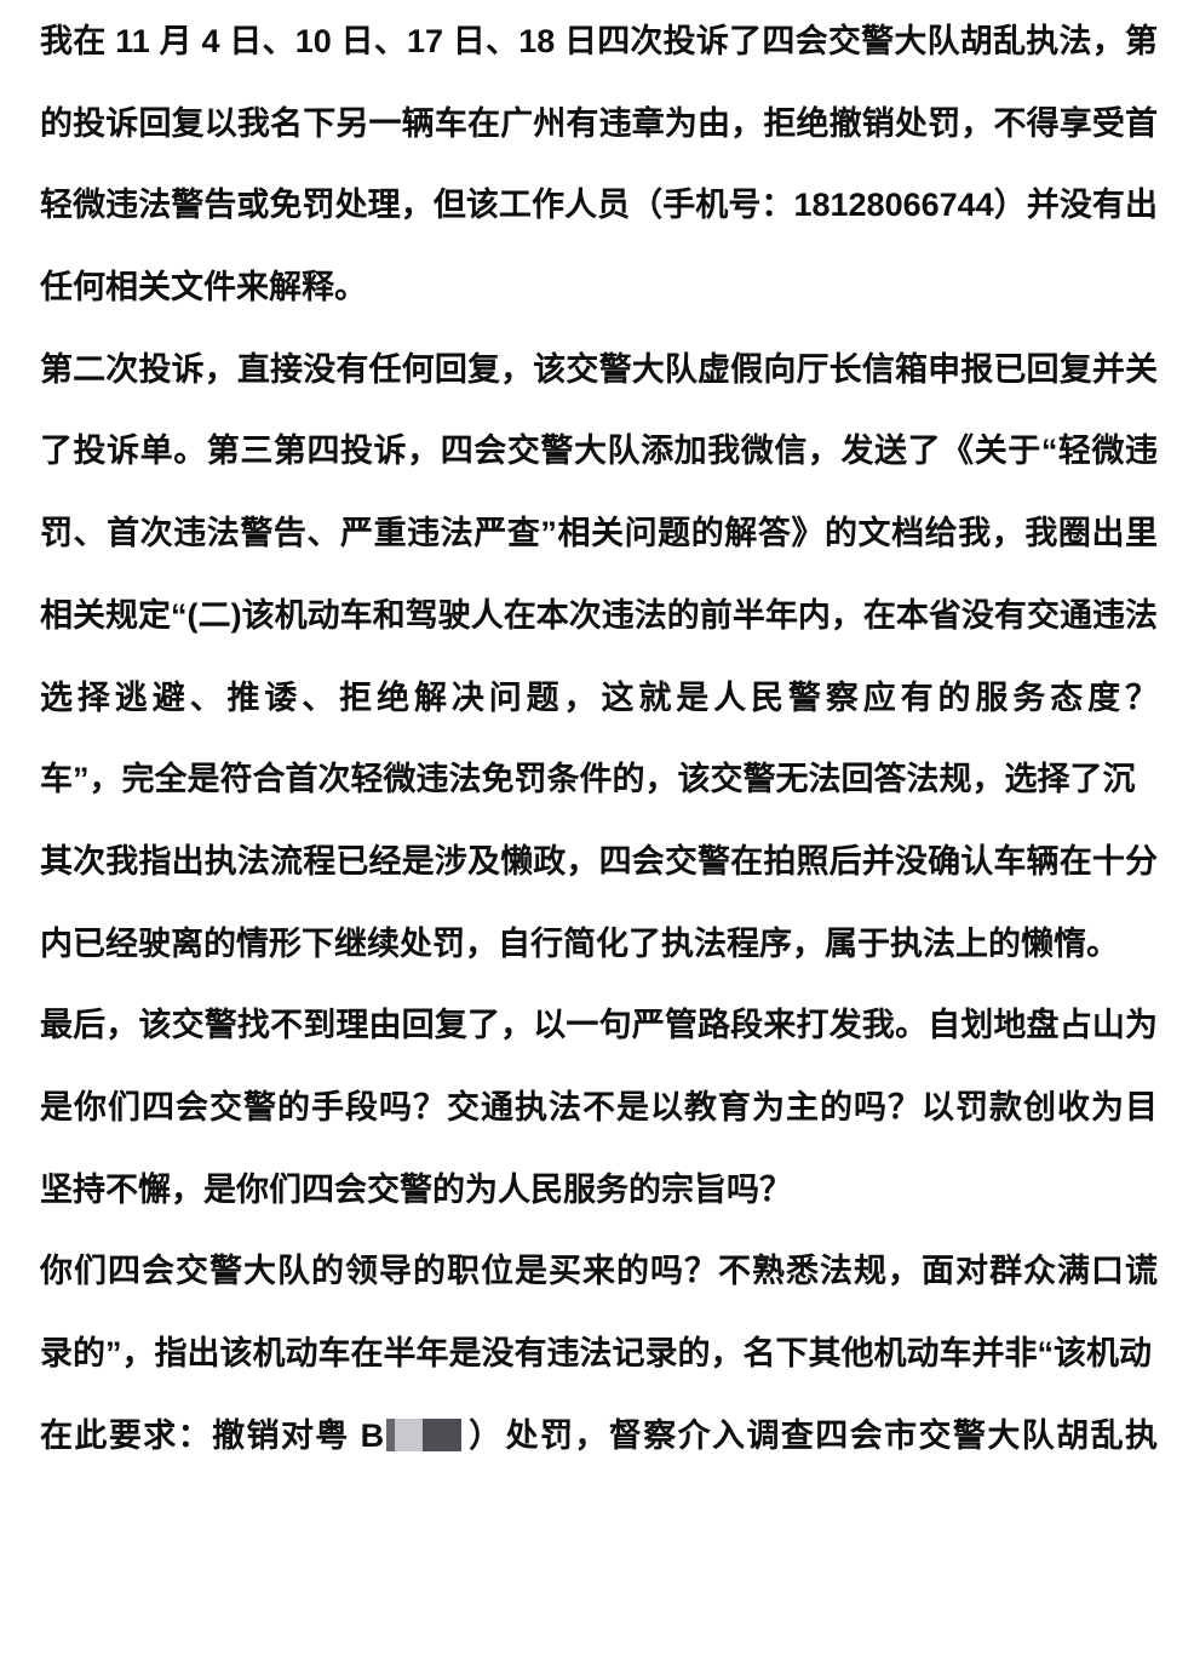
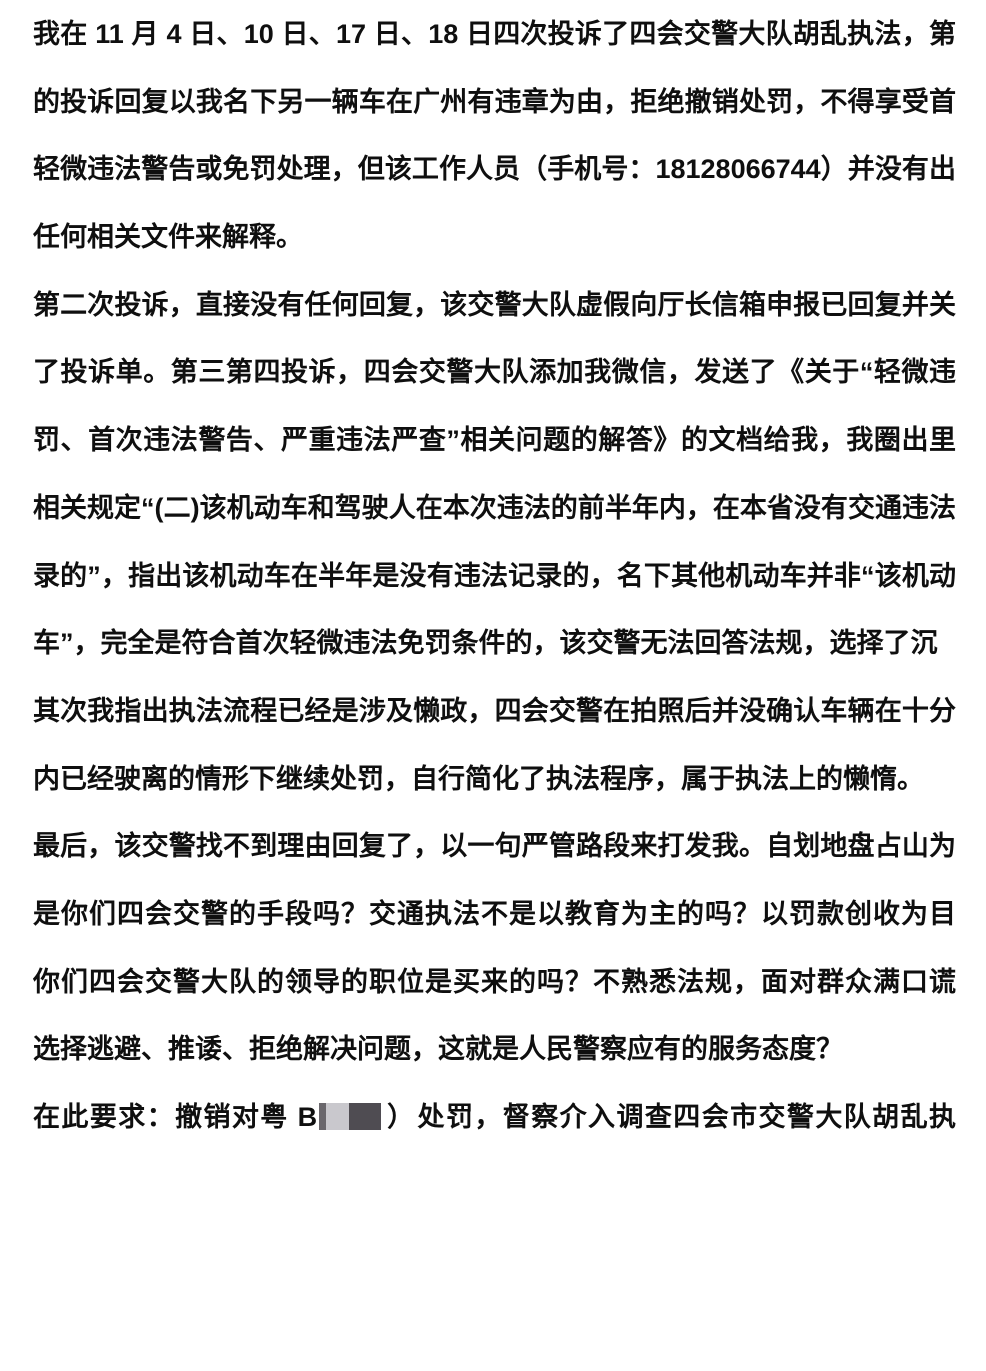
  我在 11 月 4 日、10 日、17 日、18 日四次投诉了四会交警大队胡乱执法，第
  的投诉回复以我名下另一辆车在广州有违章为由，拒绝撤销处罚，不得享受首
  轻微违法警告或免罚处理，但该工作人员（手机号：18128066744）并没有出
  任何相关文件来解释。
  第二次投诉，直接没有任何回复，该交警大队虚假向厅长信箱申报已回复并关
  了投诉单。第三第四投诉，四会交警大队添加我微信，发送了《关于“轻微违
  罚、首次违法警告、严重违法严查”相关问题的解答》的文档给我，我圈出里
  相关规定“(二)该机动车和驾驶人在本次违法的前半年内，在本省没有交通违法
- 选择逃避、推诿、拒绝解决问题，这就是人民警察应有的服务态度？
+ 录的”，指出该机动车在半年是没有违法记录的，名下其他机动车并非“该机动
  车”，完全是符合首次轻微违法免罚条件的，该交警无法回答法规，选择了沉
  其次我指出执法流程已经是涉及懒政，四会交警在拍照后并没确认车辆在十分
  内已经驶离的情形下继续处罚，自行简化了执法程序，属于执法上的懒惰。
  最后，该交警找不到理由回复了，以一句严管路段来打发我。自划地盘占山为
  是你们四会交警的手段吗？交通执法不是以教育为主的吗？以罚款创收为目
- 坚持不懈，是你们四会交警的为人民服务的宗旨吗？
  你们四会交警大队的领导的职位是买来的吗？不熟悉法规，面对群众满口谎
- 录的”，指出该机动车在半年是没有违法记录的，名下其他机动车并非“该机动
+ 选择逃避、推诿、拒绝解决问题，这就是人民警察应有的服务态度？
  在此要求：撤销对粤 B ）处罚，督察介入调查四会市交警大队胡乱执
